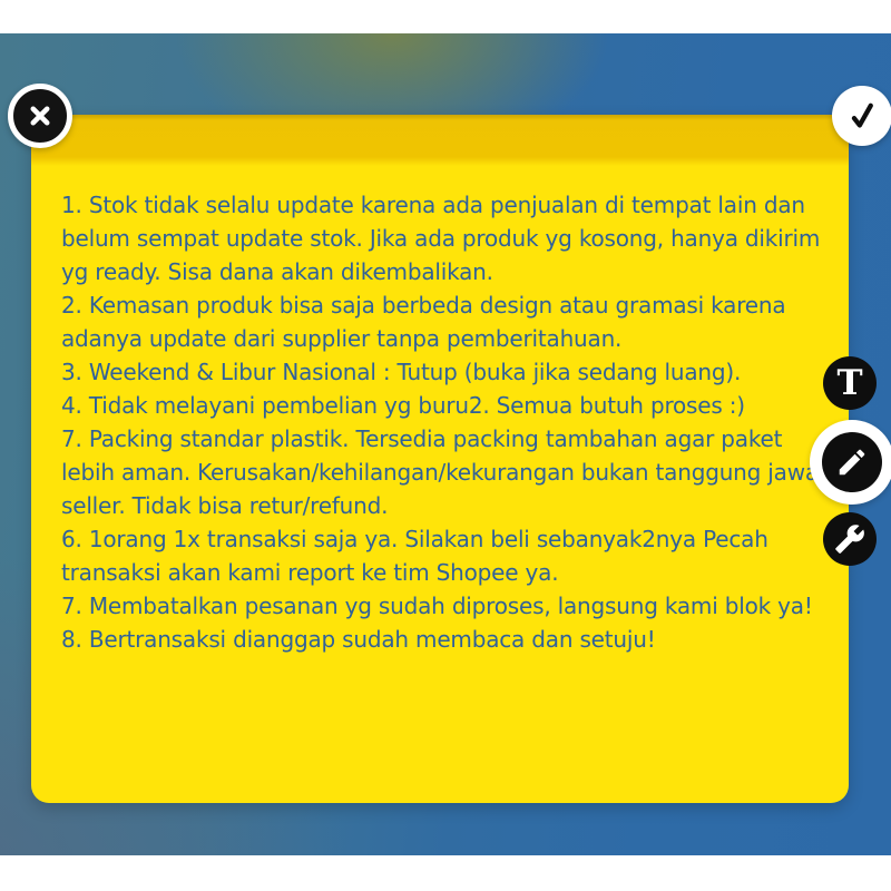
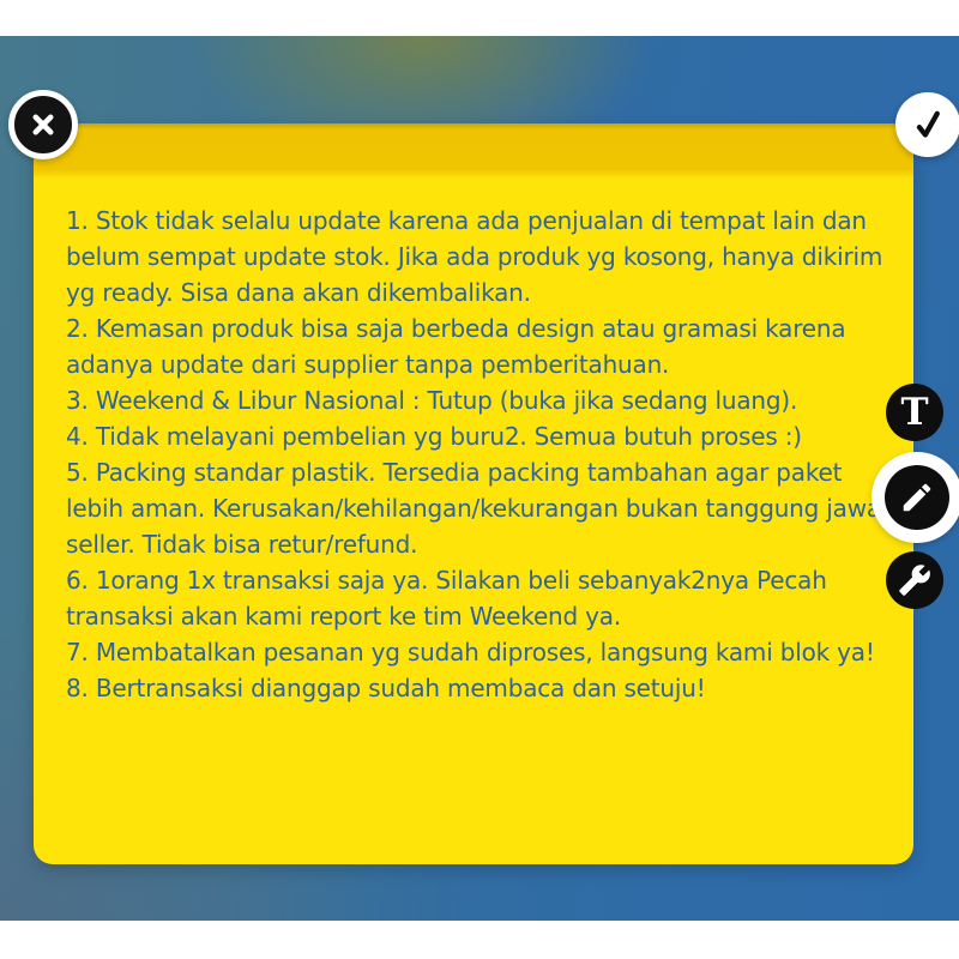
  1. Stok tidak selalu update karena ada penjualan di tempat lain dan
  belum sempat update stok. Jika ada produk yg kosong, hanya dikirim
  yg ready. Sisa dana akan dikembalikan.
  2. Kemasan produk bisa saja berbeda design atau gramasi karena
  adanya update dari supplier tanpa pemberitahuan.
  3. Weekend & Libur Nasional : Tutup (buka jika sedang luang).
  4. Tidak melayani pembelian yg buru2. Semua butuh proses :)
- 7. Packing standar plastik. Tersedia packing tambahan agar paket
+ 5. Packing standar plastik. Tersedia packing tambahan agar paket
  lebih aman. Kerusakan/kehilangan/kekurangan bukan tanggung jaw
  seller. Tidak bisa retur/refund.
  6. 1orang 1x transaksi saja ya. Silakan beli sebanyak2nya Pecah
- transaksi akan kami report ke tim Shopee ya.
+ transaksi akan kami report ke tim Weekend ya.
  7. Membatalkan pesanan yg sudah diproses, langsung kami blok ya!
  8. Bertransaksi dianggap sudah membaca dan setuju!
  T
